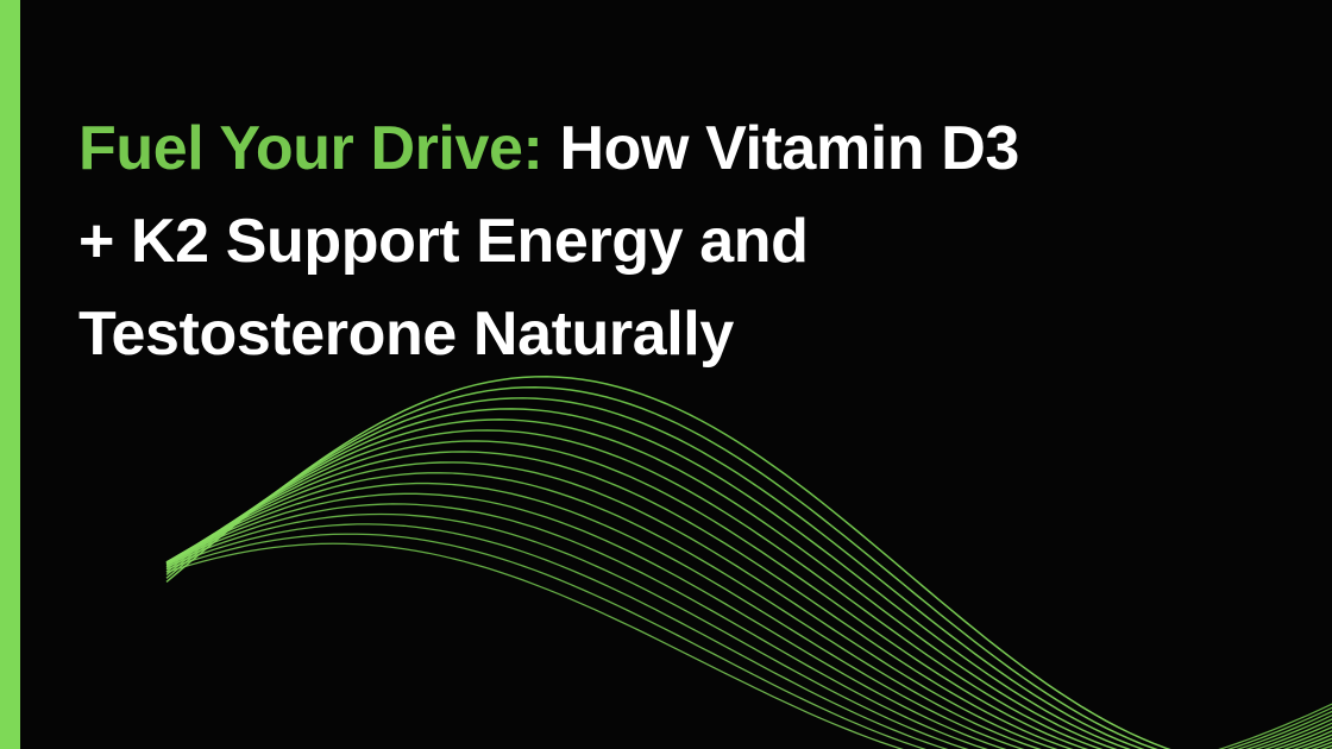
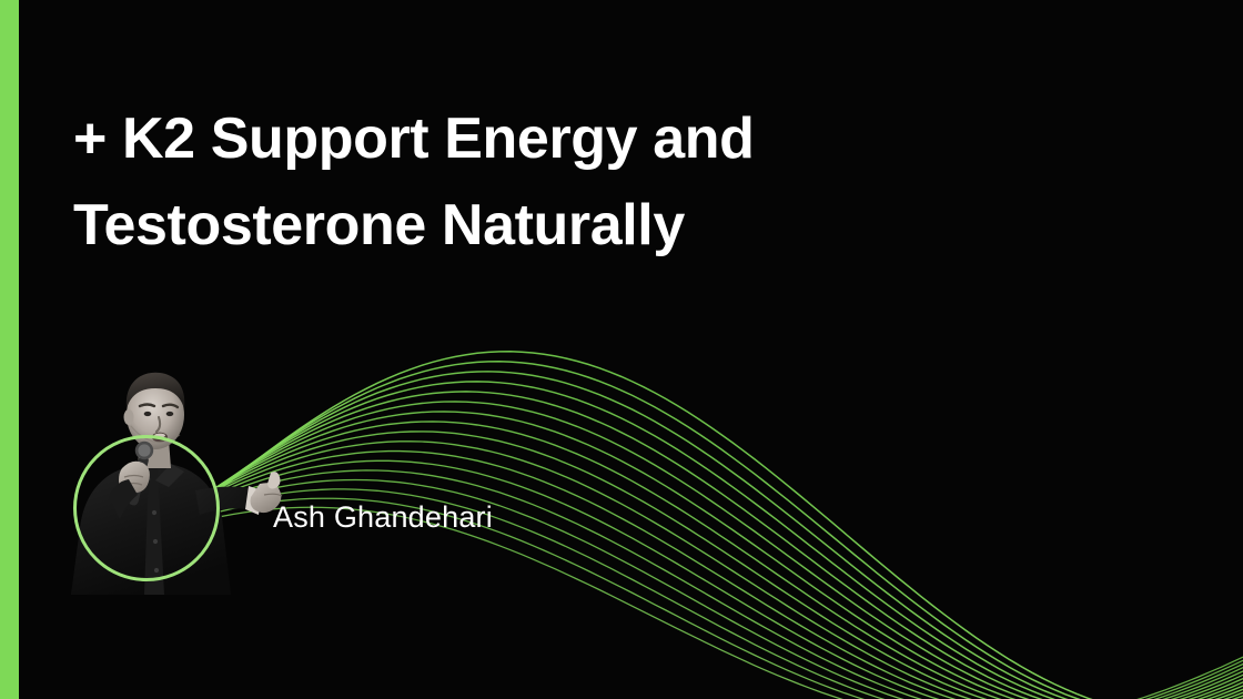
- Fuel Your Drive: How Vitamin D3
  + K2 Support Energy and
  Testosterone Naturally
+ Ash Ghandehari
